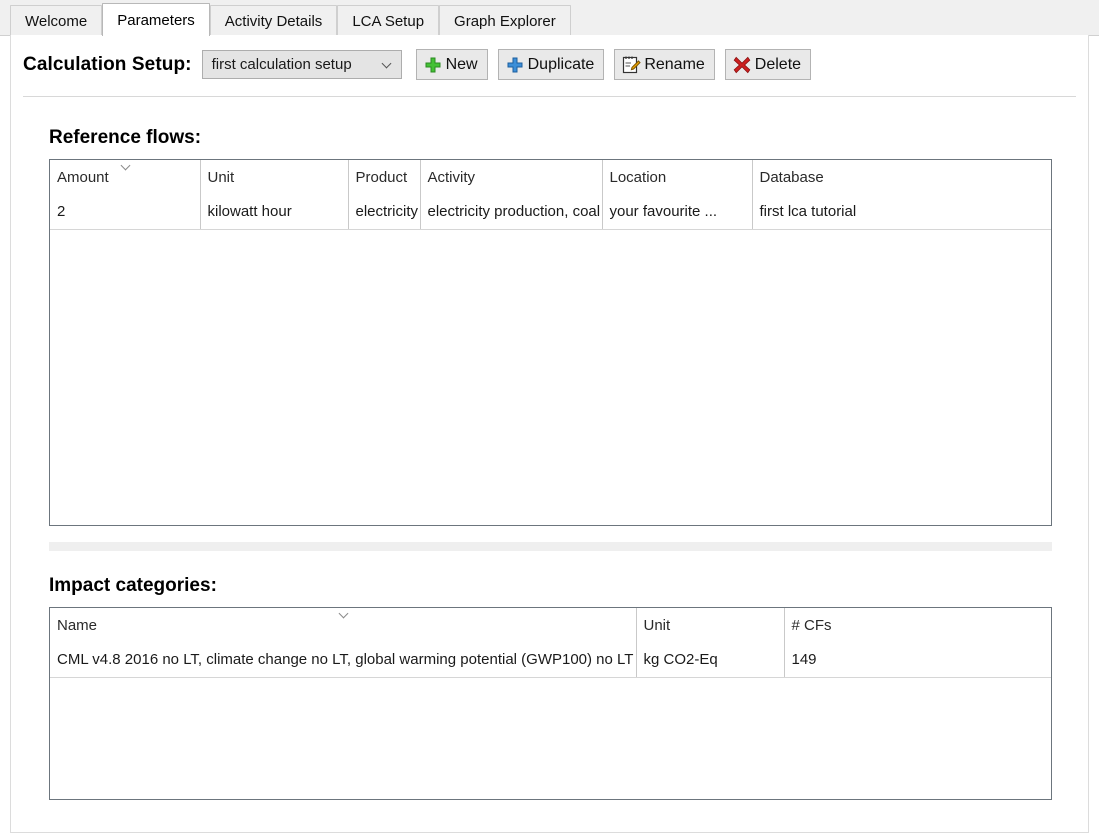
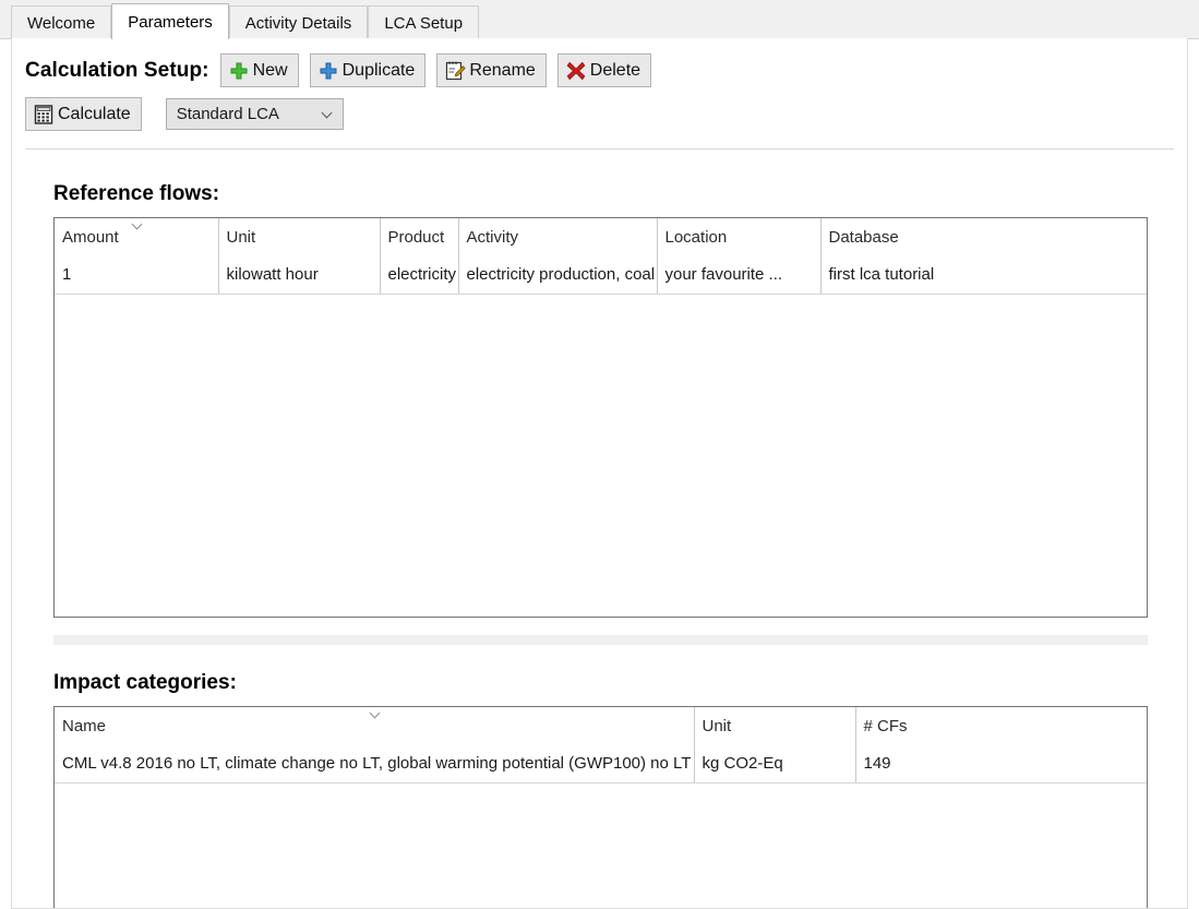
  Welcome
  Parameters
  Activity Details
  LCA Setup
- Graph Explorer
  Calculation Setup:
- first calculation setup
  New
  Duplicate
  Rename
  Delete
+ Calculate
+ Standard LCA
  Reference flows:
  Amount	Unit	Product	Activity	Location	Database
- 2	kilowatt hour	electricity	electricity production, coal	your favourite ...	first lca tutorial
+ 1	kilowatt hour	electricity	electricity production, coal	your favourite ...	first lca tutorial
  Impact categories:
  Name	Unit	# CFs
  CML v4.8 2016 no LT, climate change no LT, global warming potential (GWP100) no LT	kg CO2-Eq	149
